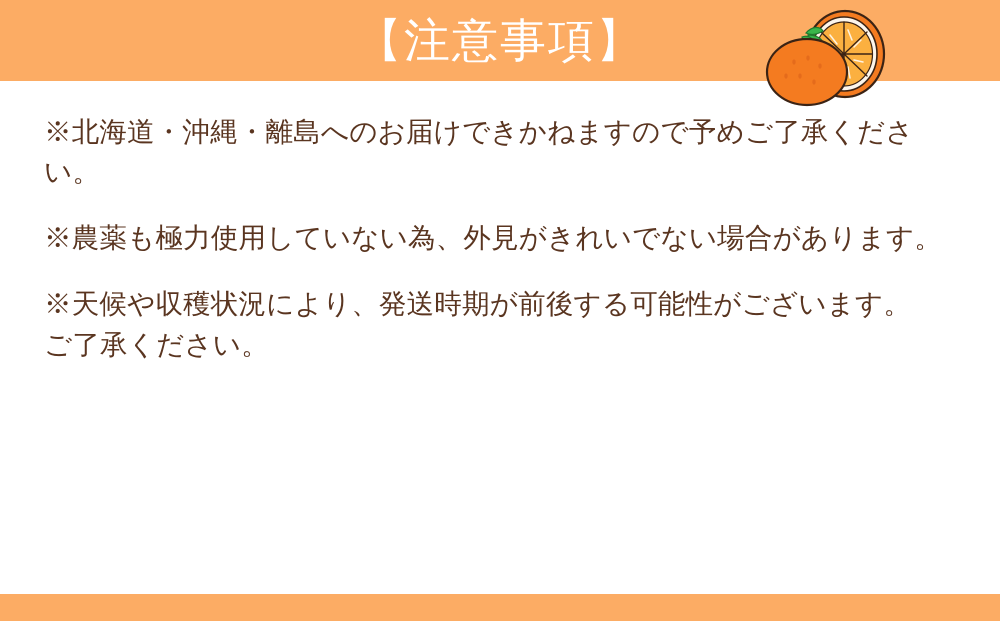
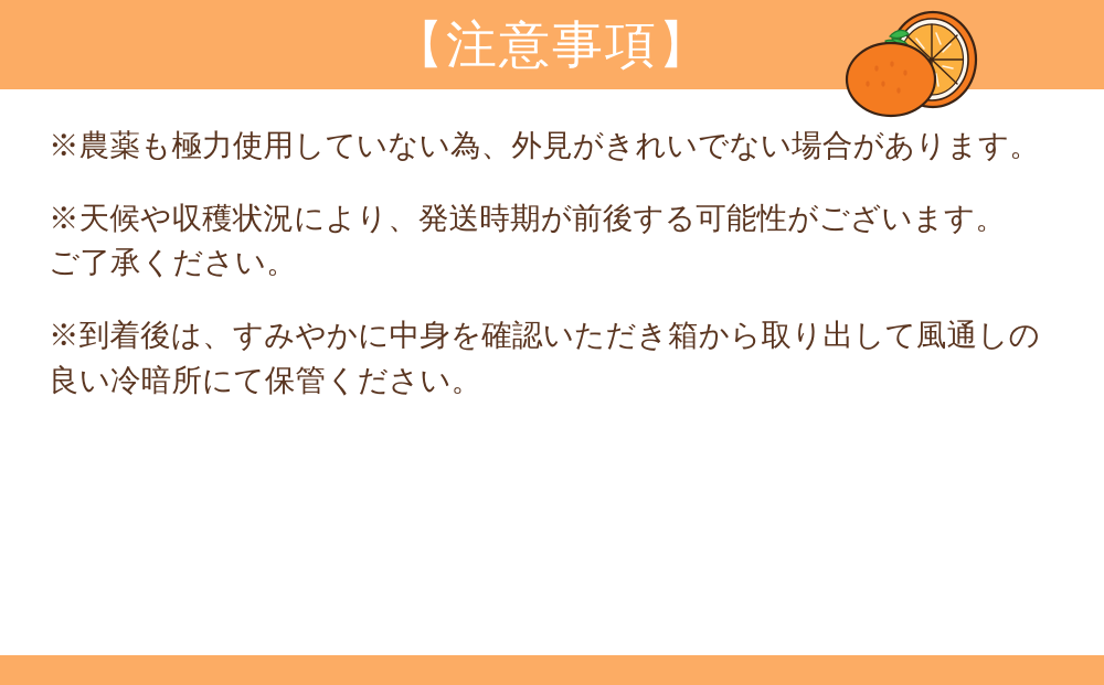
  【注意事項】
- ※北海道・沖縄・離島へのお届けできかねますので予めご了承ください。
  ※農薬も極力使用していない為、外見がきれいでない場合があります。
  ※天候や収穫状況により、発送時期が前後する可能性がございます。
  ご了承ください。
+ ※到着後は、すみやかに中身を確認いただき箱から取り出して風通しの良い冷暗所にて保管ください。
